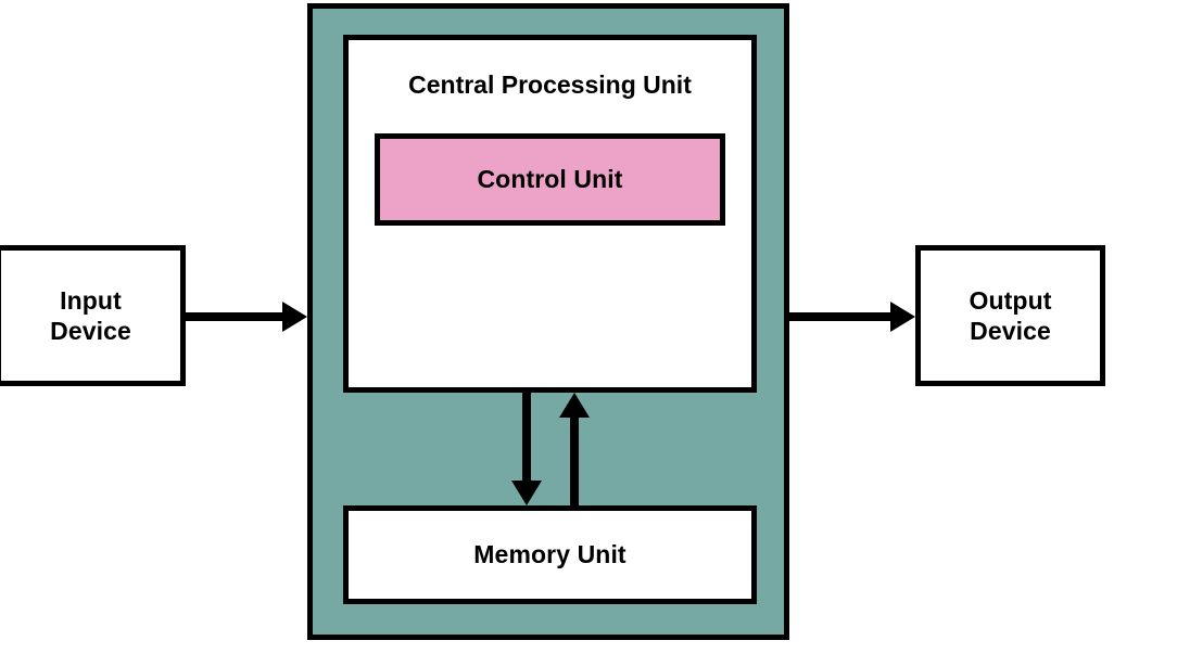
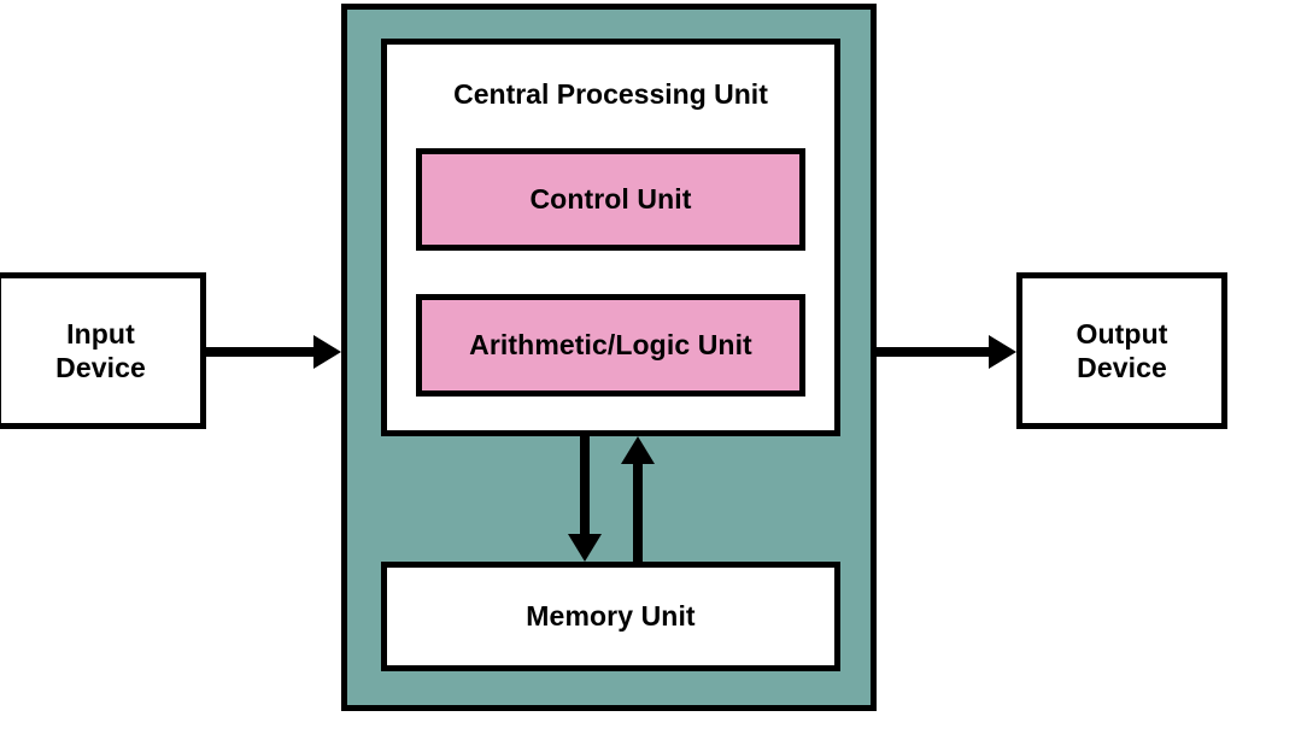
  Central Processing Unit
  Control Unit
+ Arithmetic/Logic Unit
  Memory Unit
  Input
  Device
  Output
  Device
